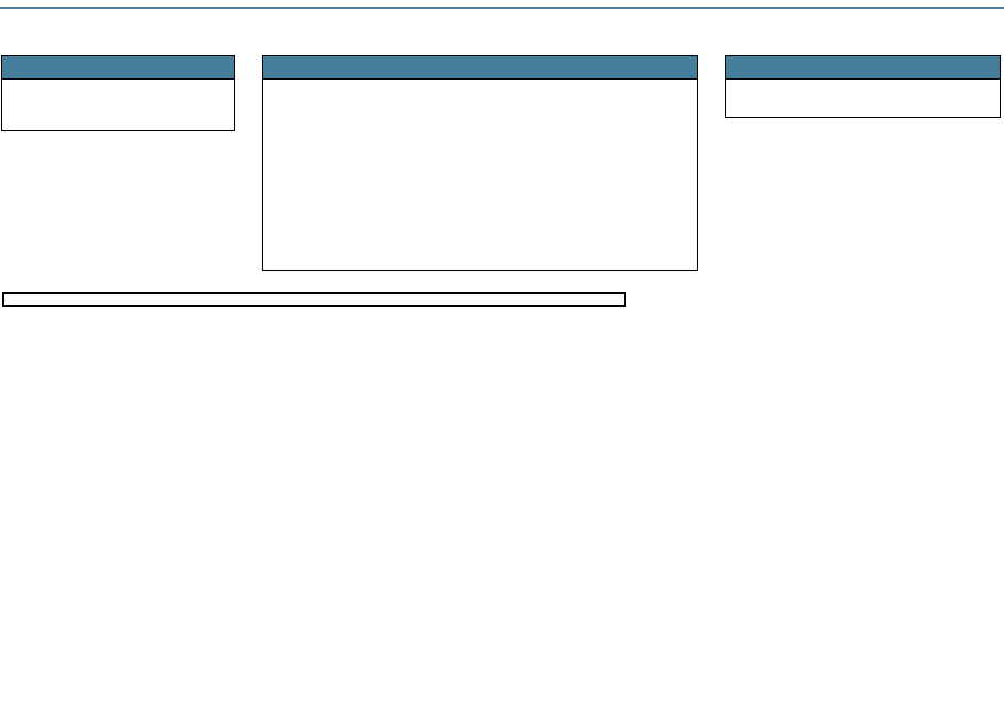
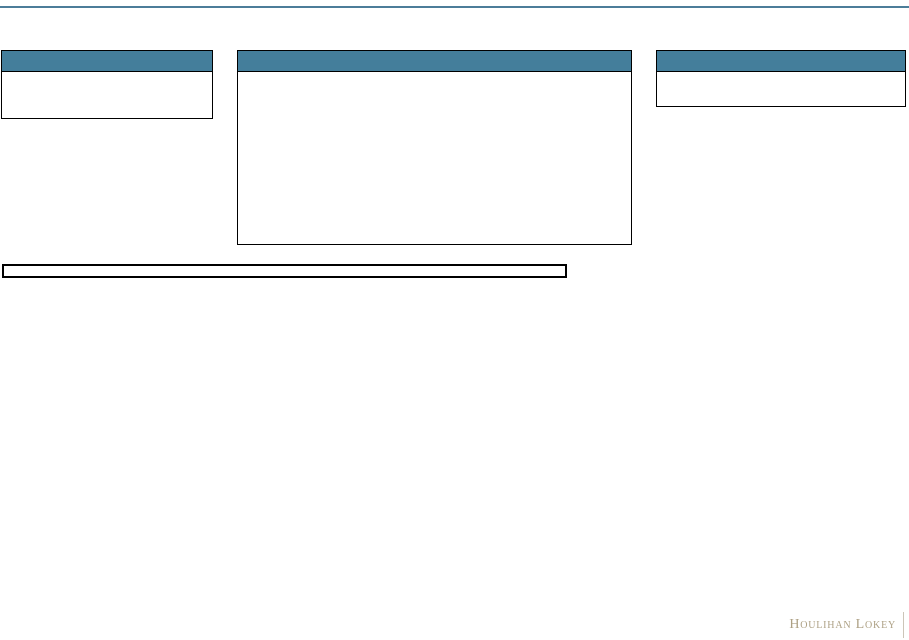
+ Houlihan Lokey
